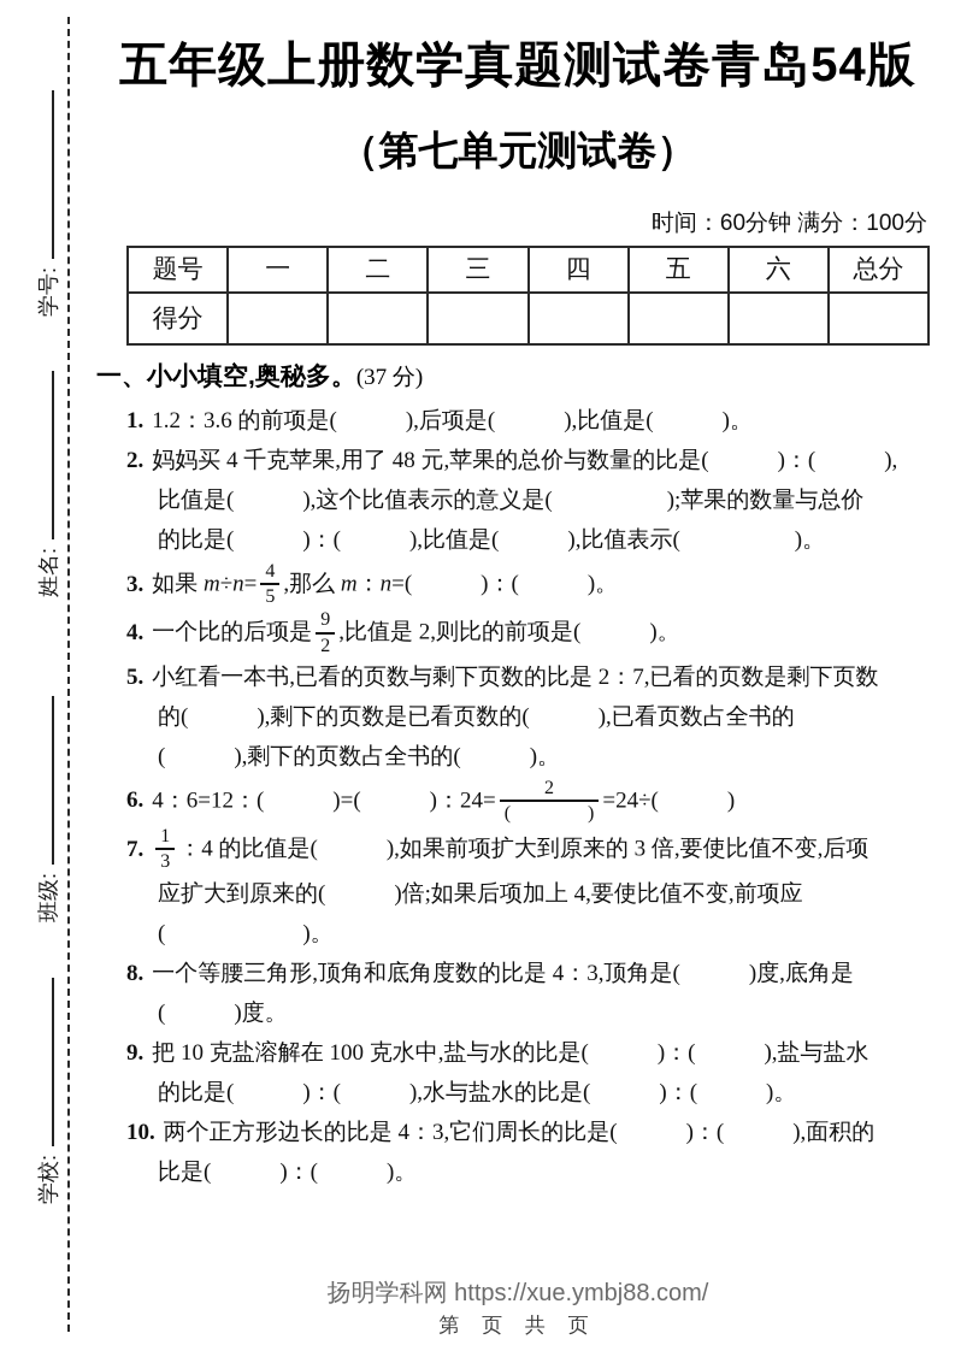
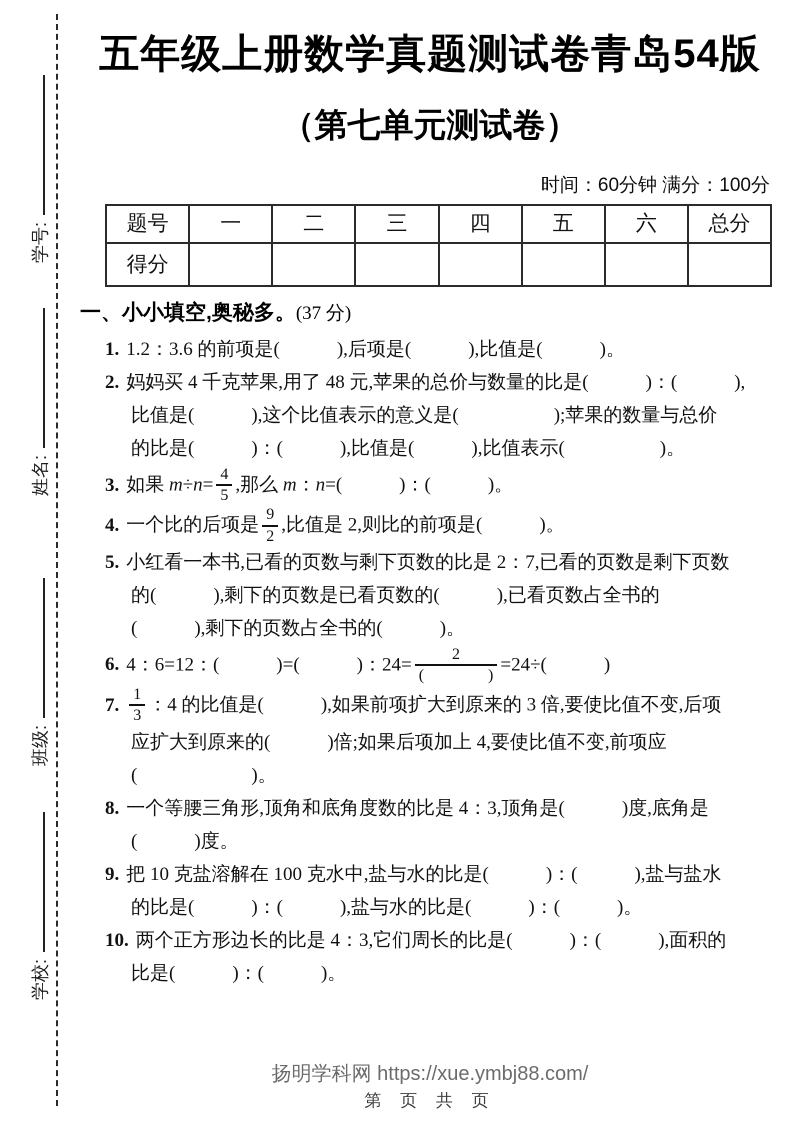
  五年级上册数学真题测试卷青岛54版
  （第七单元测试卷）
  时间：60分钟 满分：100分
  题号	一	二	三	四	五	六	总分
  得分
  一、小小填空,奥秘多。(37 分)
  1. 1.2：3.6 的前项是( ),后项是( ),比值是( )。
  2. 妈妈买 4 千克苹果,用了 48 元,苹果的总价与数量的比是( )：( ),
  比值是( ),这个比值表示的意义是( );苹果的数量与总价
  的比是( )：( ),比值是( ),比值表示( )。
  3. 如果 m÷n=
  4
  5
  ,那么 m：n=( )：( )。
  4. 一个比的后项是
  9
  2
  ,比值是 2,则比的前项是( )。
  5. 小红看一本书,已看的页数与剩下页数的比是 2：7,已看的页数是剩下页数
  的( ),剩下的页数是已看页数的( ),已看页数占全书的
  ( ),剩下的页数占全书的( )。
  6. 4：6=12：( )=( )：24=
  2
  ( )
  =24÷( )
  7.
  1
  3
  ：4 的比值是( ),如果前项扩大到原来的 3 倍,要使比值不变,后项
  应扩大到原来的( )倍;如果后项加上 4,要使比值不变,前项应
  ( )。
  8. 一个等腰三角形,顶角和底角度数的比是 4：3,顶角是( )度,底角是
  ( )度。
  9. 把 10 克盐溶解在 100 克水中,盐与水的比是( )：( ),盐与盐水
- 的比是( )：( ),水与盐水的比是( )：( )。
+ 的比是( )：( ),盐与水的比是( )：( )。
  10. 两个正方形边长的比是 4：3,它们周长的比是( )：( ),面积的
  比是( )：( )。
  扬明学科网 https://xue.ymbj88.com/
  第 页 共 页
